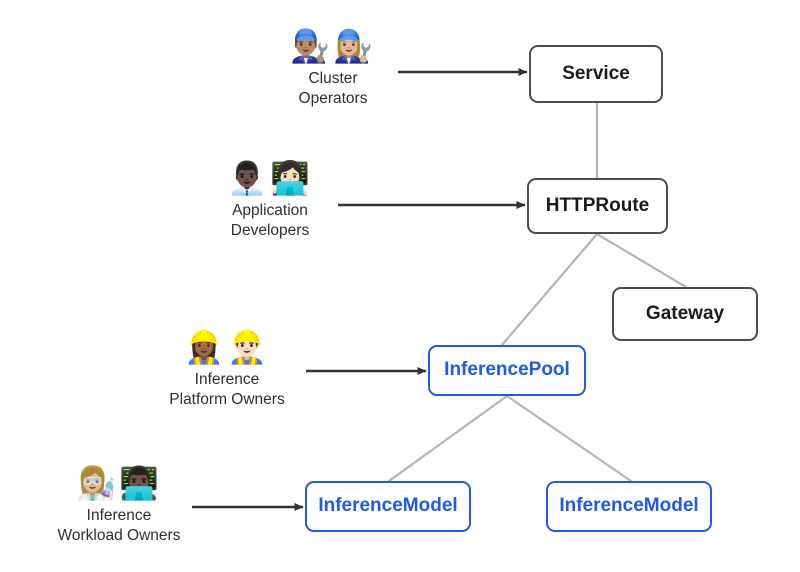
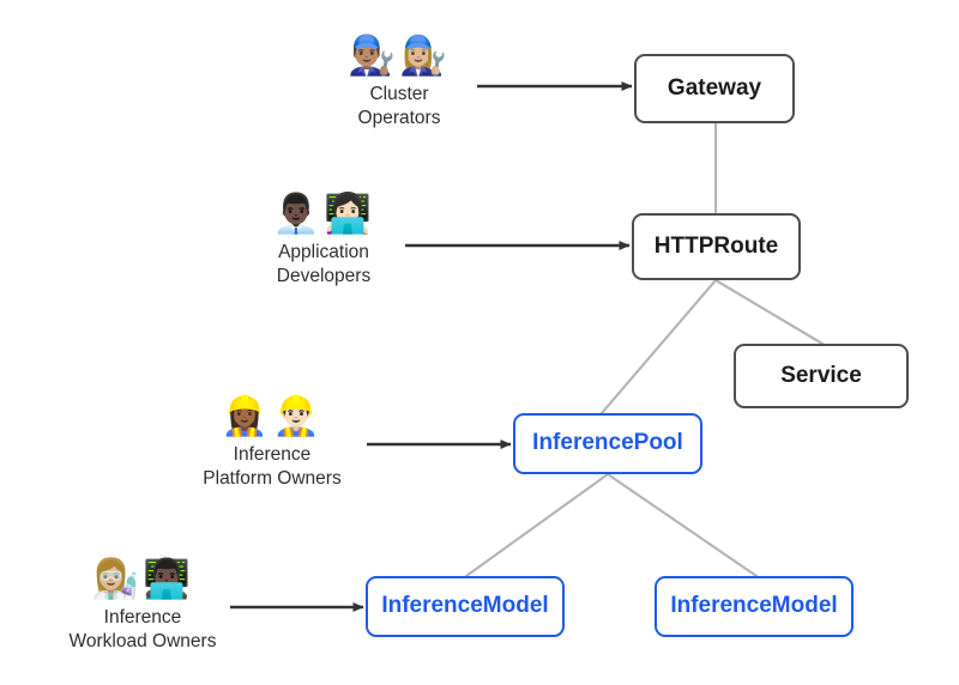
- Service
+ Gateway
  HTTPRoute
- Gateway
+ Service
  InferencePool
  InferenceModel
  InferenceModel
  👨🏽‍🔧👩🏼‍🔧
  Cluster
  Operators
  👨🏿‍💼👩🏻‍💻
  Application
  Developers
  👷🏾‍♀️👷🏻‍♂️
  Inference
  Platform Owners
  👩🏼‍🔬👨🏿‍💻
  Inference
  Workload Owners
